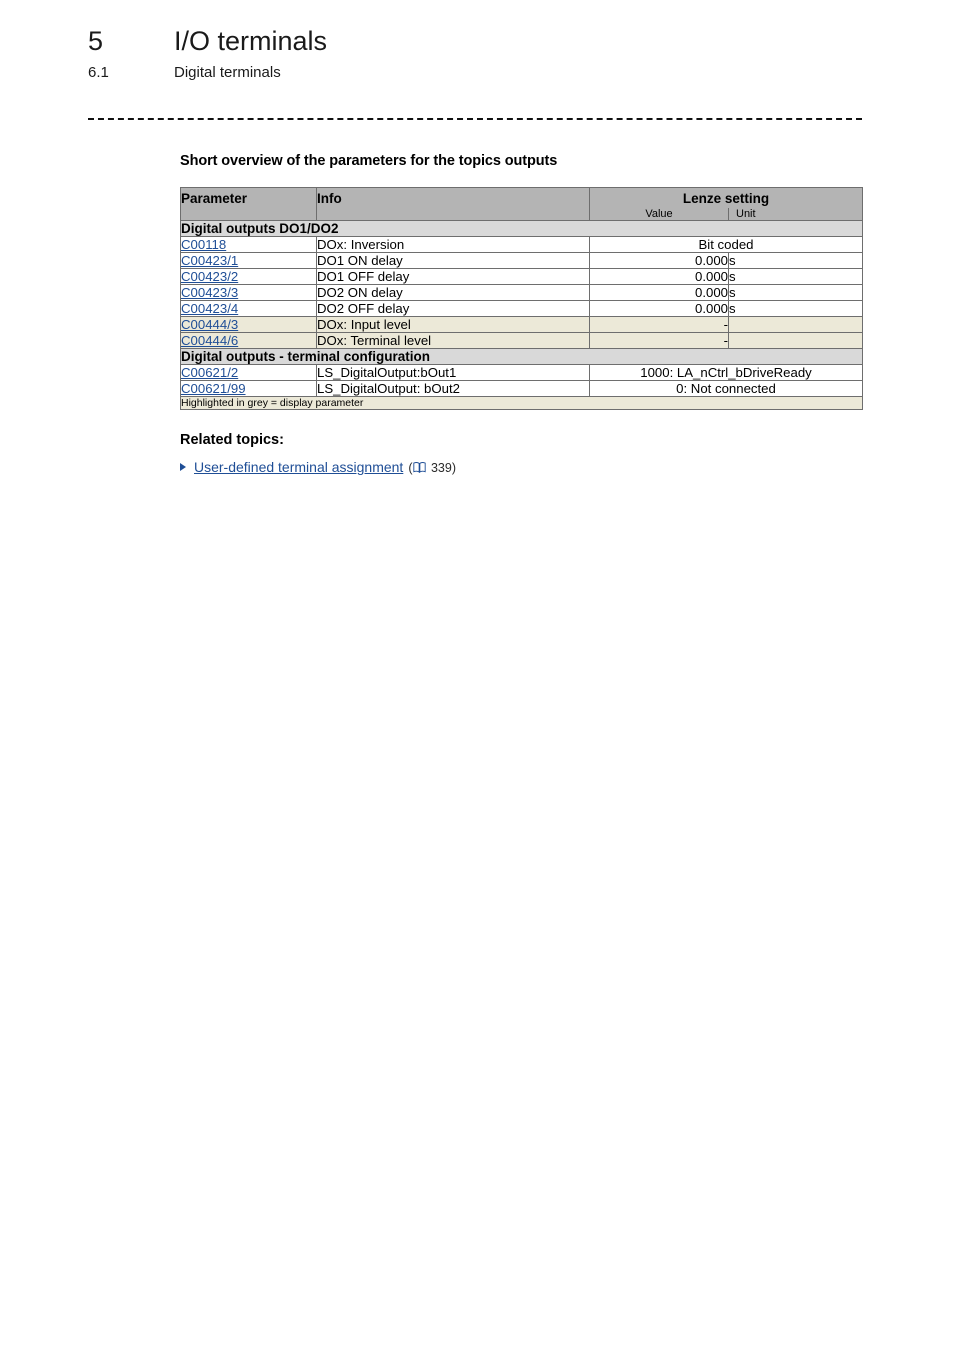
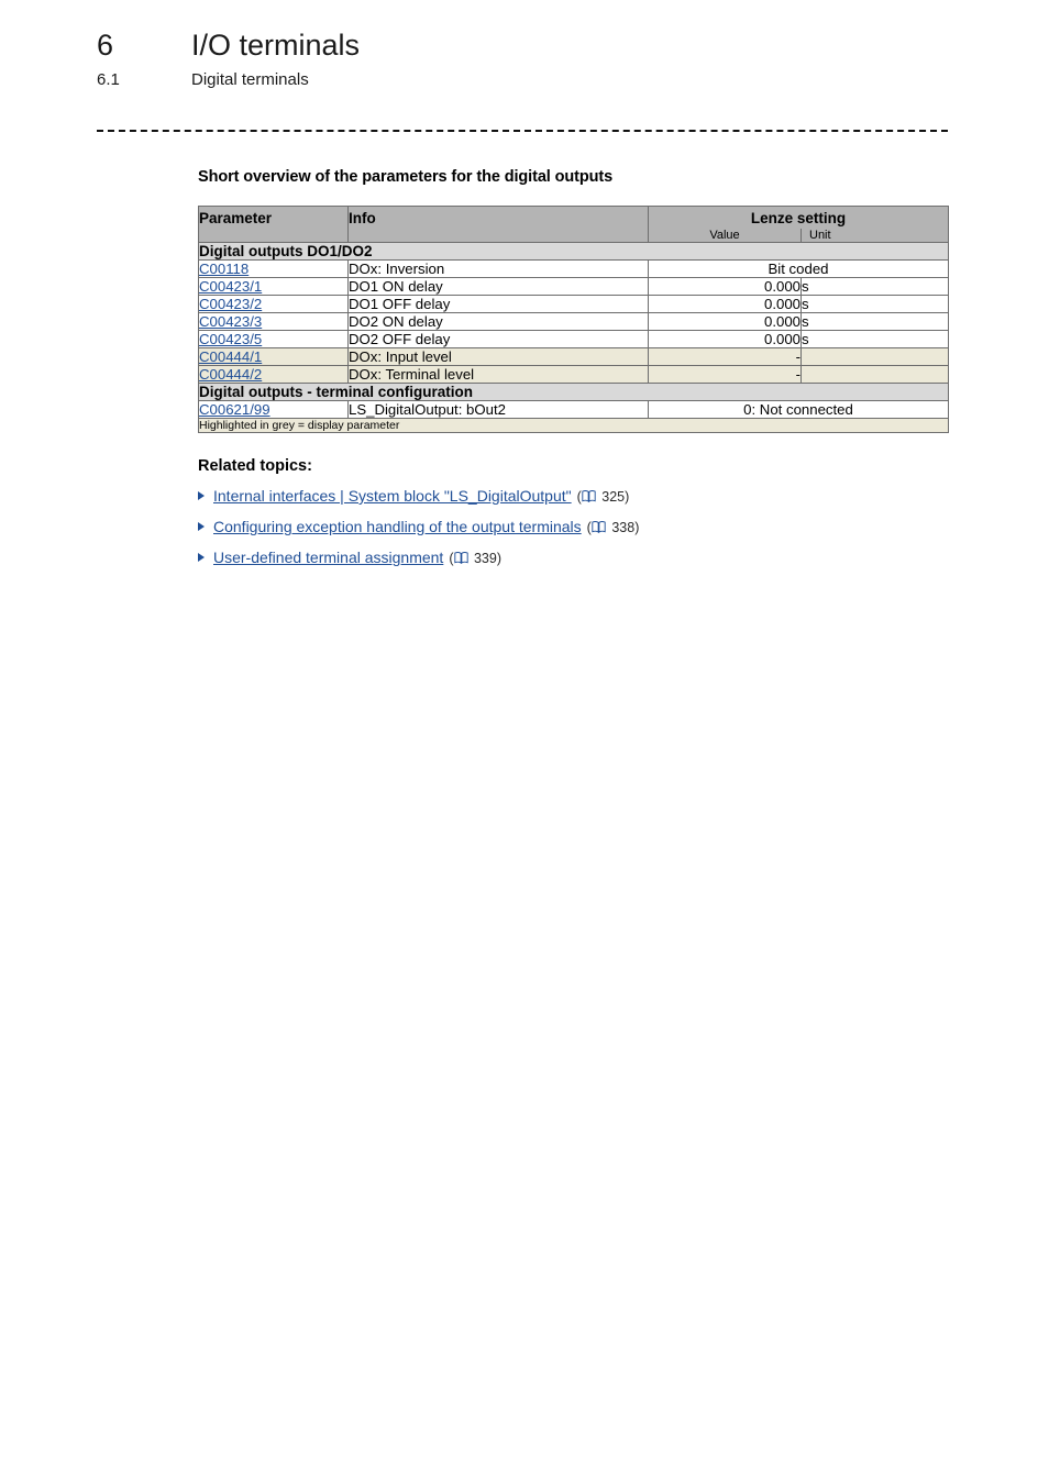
- 5
+ 6
  I/O terminals
  6.1
  Digital terminals
- Short overview of the parameters for the topics outputs
+ Short overview of the parameters for the digital outputs
  Parameter	Info	Lenze setting
  		Value	Unit
  Digital outputs DO1/DO2
  C00118	DOx: Inversion	Bit coded
  C00423/1	DO1 ON delay	0.000	s
  C00423/2	DO1 OFF delay	0.000	s
  C00423/3	DO2 ON delay	0.000	s
- C00423/4	DO2 OFF delay	0.000	s
+ C00423/5	DO2 OFF delay	0.000	s
- C00444/3	DOx: Input level	-
+ C00444/1	DOx: Input level	-
- C00444/6	DOx: Terminal level	-
+ C00444/2	DOx: Terminal level	-
  Digital outputs - terminal configuration
- C00621/2	LS_DigitalOutput:bOut1	1000: LA_nCtrl_bDriveReady
  C00621/99	LS_DigitalOutput: bOut2	0: Not connected
  Highlighted in grey = display parameter
  Related topics:
+ Internal interfaces | System block "LS_DigitalOutput"
+ ( 325)
+ Configuring exception handling of the output terminals
+ ( 338)
  User-defined terminal assignment
  ( 339)
